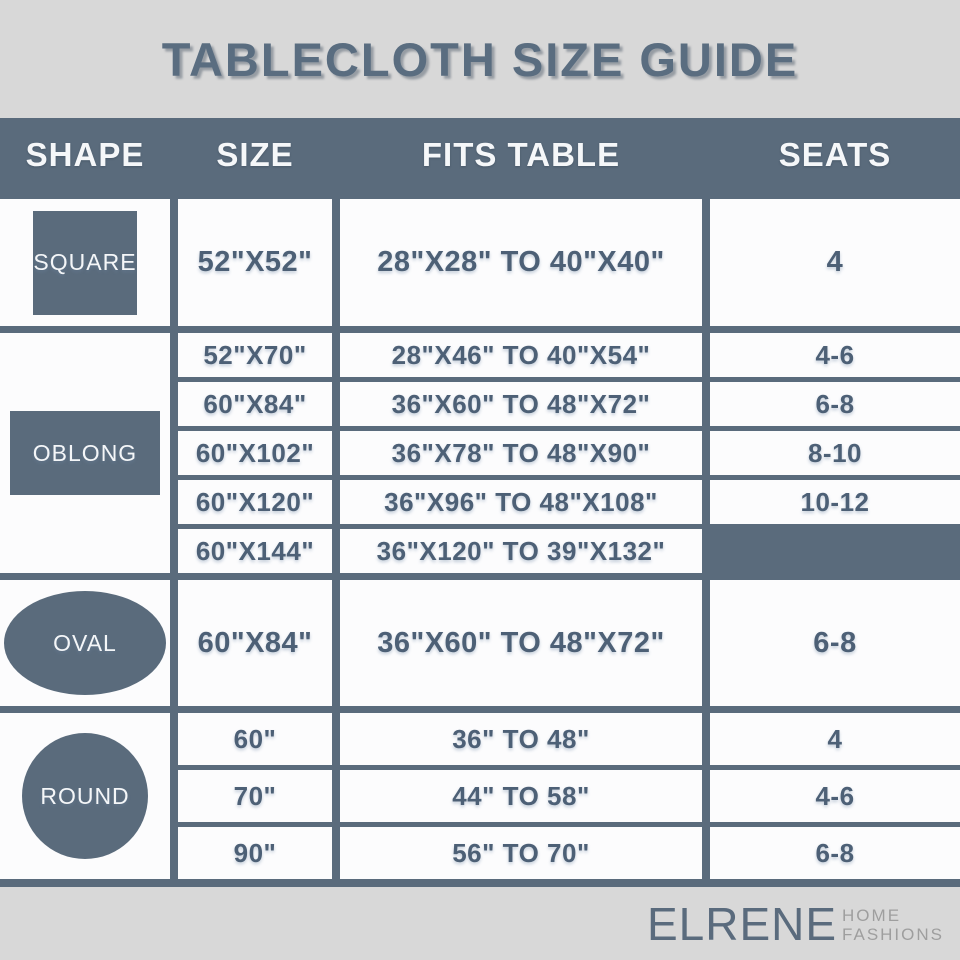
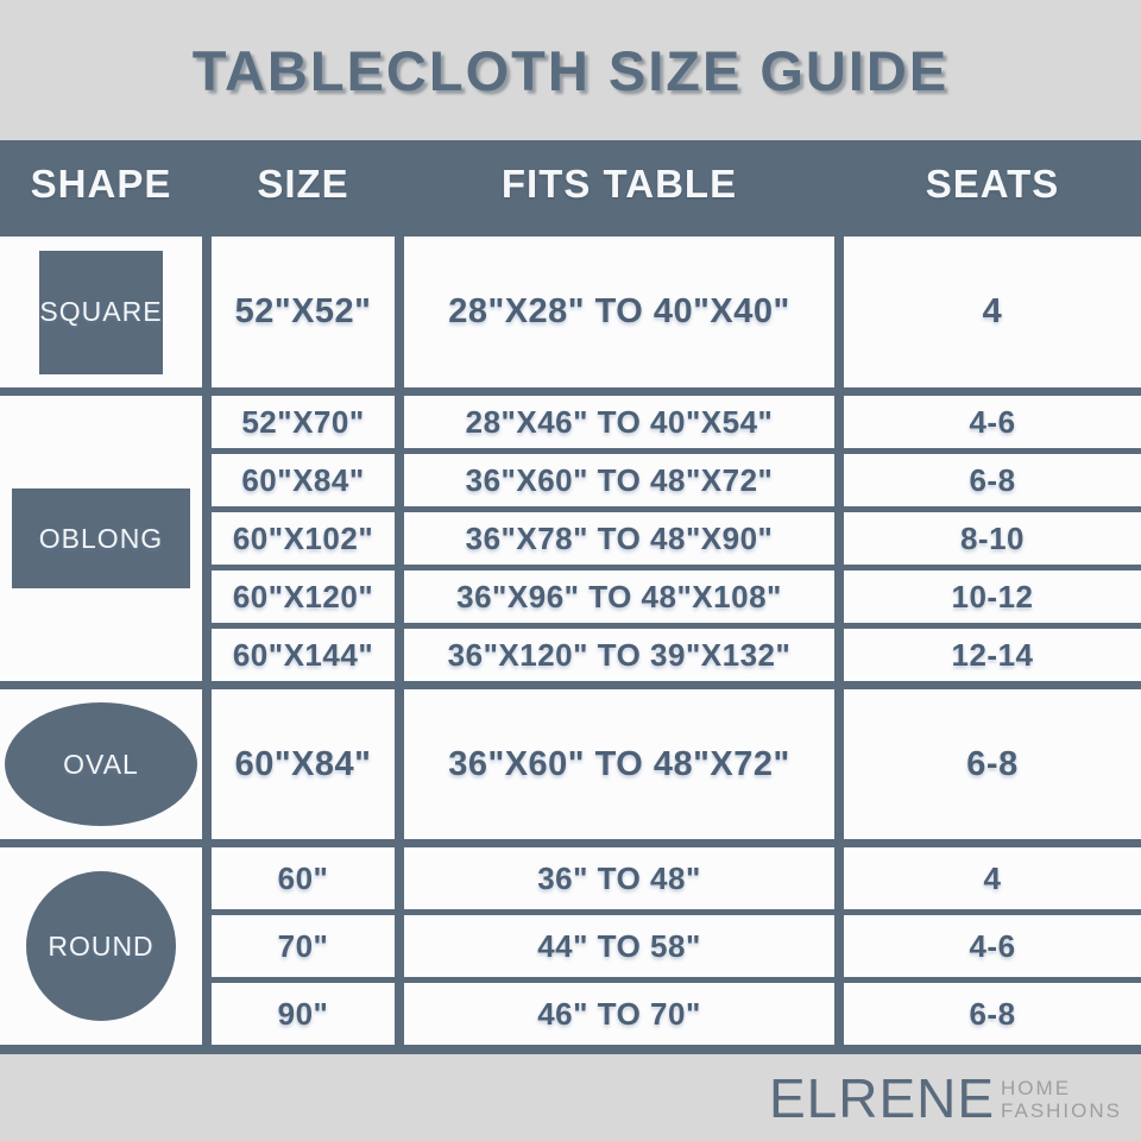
  TABLECLOTH SIZE GUIDE
  SHAPE
  SIZE
  FITS TABLE
  SEATS
  SQUARE
  52"X52"
  28"X28" TO 40"X40"
  4
  OBLONG
  52"X70"
  28"X46" TO 40"X54"
  4-6
  60"X84"
  36"X60" TO 48"X72"
  6-8
  60"X102"
  36"X78" TO 48"X90"
  8-10
  60"X120"
  36"X96" TO 48"X108"
  10-12
  60"X144"
  36"X120" TO 39"X132"
+ 12-14
  OVAL
  60"X84"
  36"X60" TO 48"X72"
  6-8
  ROUND
  60"
  36" TO 48"
  4
  70"
  44" TO 58"
  4-6
  90"
- 56" TO 70"
+ 46" TO 70"
  6-8
  ELRENE
  HOME
  FASHIONS
